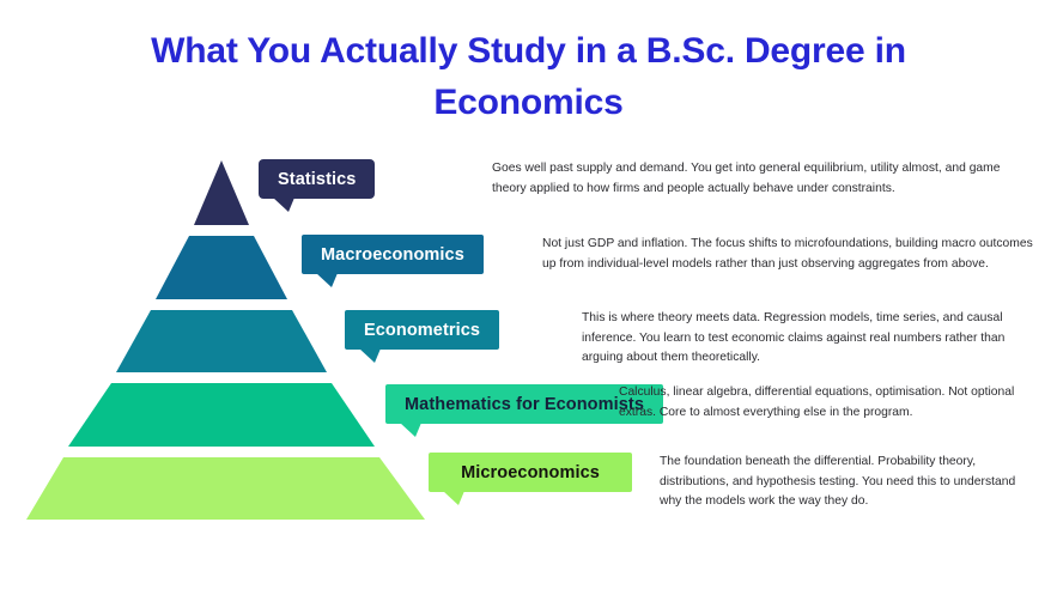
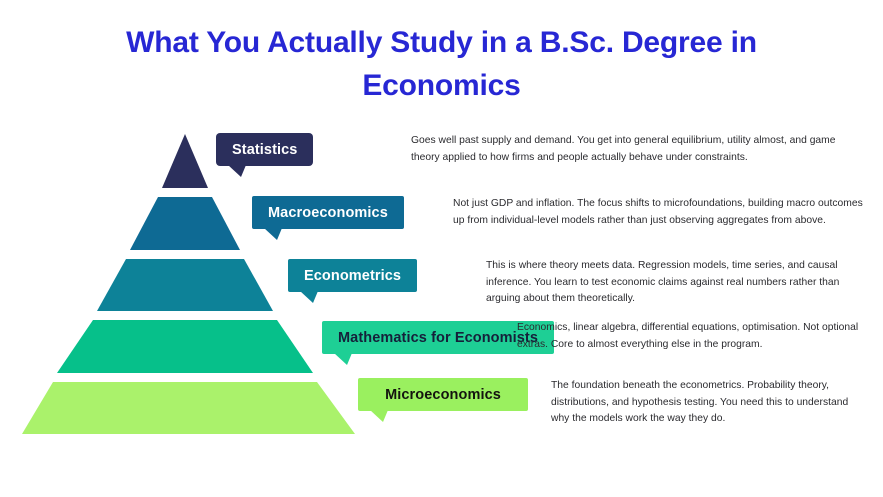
  What You Actually Study in a B.Sc. Degree in Economics
  Statistics
  Macroeconomics
  Econometrics
  Mathematics for Economists
  Microeconomics
  Goes well past supply and demand. You get into general equilibrium, utility almost, and game theory applied to how firms and people actually behave under constraints.
  Not just GDP and inflation. The focus shifts to microfoundations, building macro outcomes up from individual-level models rather than just observing aggregates from above.
  This is where theory meets data. Regression models, time series, and causal inference. You learn to test economic claims against real numbers rather than arguing about them theoretically.
- Calculus, linear algebra, differential equations, optimisation. Not optional extras. Core to almost everything else in the program.
+ Economics, linear algebra, differential equations, optimisation. Not optional extras. Core to almost everything else in the program.
- The foundation beneath the differential. Probability theory, distributions, and hypothesis testing. You need this to understand why the models work the way they do.
+ The foundation beneath the econometrics. Probability theory, distributions, and hypothesis testing. You need this to understand why the models work the way they do.
